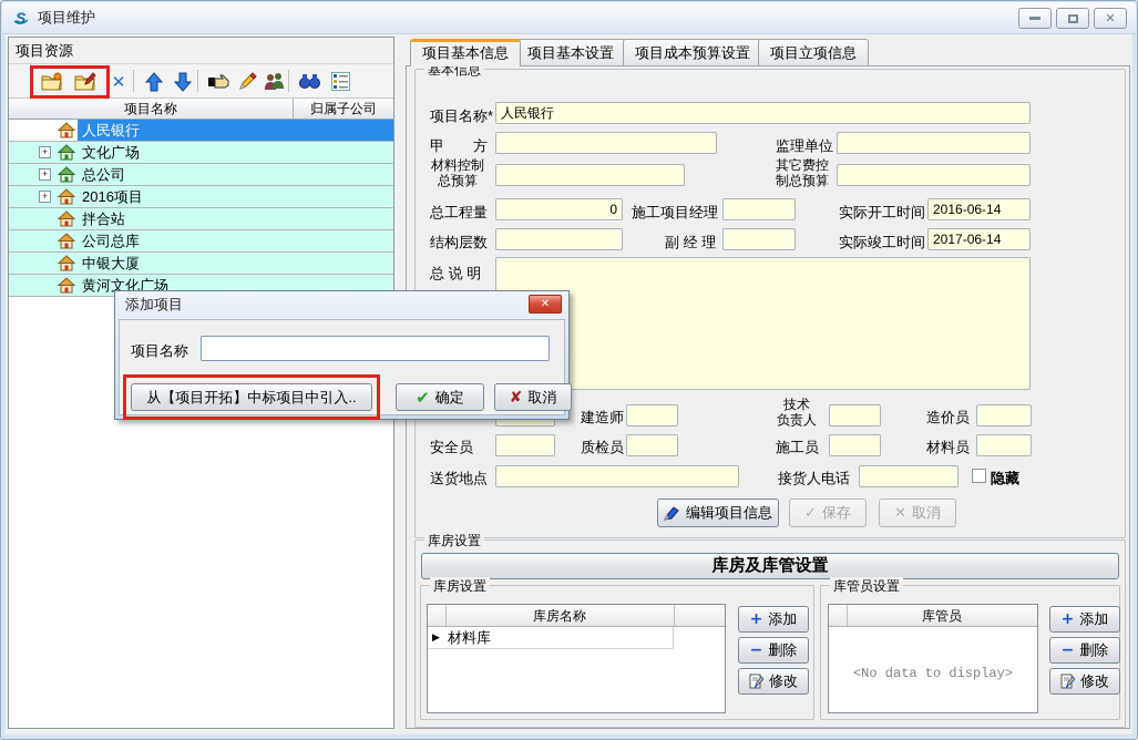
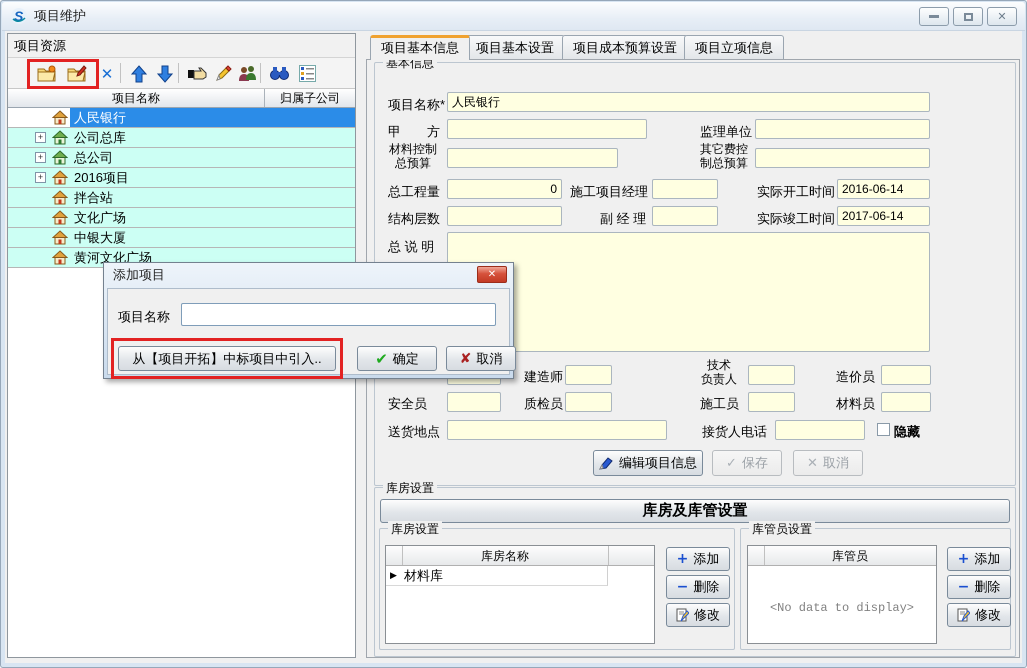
  S
  项目维护
  ✕
  项目资源
  ✕
  项目名称
  归属子公司
  人民银行
  +
- 文化广场
+ 公司总库
  +
  总公司
  +
  2016项目
  拌合站
- 公司总库
+ 文化广场
  中银大厦
  黄河文化广场
  项目基本信息
  项目基本设置
  项目成本预算设置
  项目立项信息
  基本信息
  项目名称*
  人民银行
  甲 方
  监理单位
  材料控制
  总预算
  其它费控
  制总预算
  总工程量
  0
  施工项目经理
  实际开工时间
  2016-06-14
  结构层数
  副 经 理
  实际竣工时间
  2017-06-14
  总 说 明
  建造师
  技术
  负责人
  造价员
  安全员
  质检员
  施工员
  材料员
  送货地点
  接货人电话
  隐藏
  编辑项目信息
  ✓
  保存
  ✕
  取消
  库房设置
  库房及库管设置
  库房设置
  库房名称
  ▶
  材料库
  +
  添加
  −
  删除
  修改
  库管员设置
  库管员
  <No data to display>
  +
  添加
  −
  删除
  修改
  添加项目
  ✕
  项目名称
  从【项目开拓】中标项目中引入..
  ✔
  确定
  ✘
  取消
